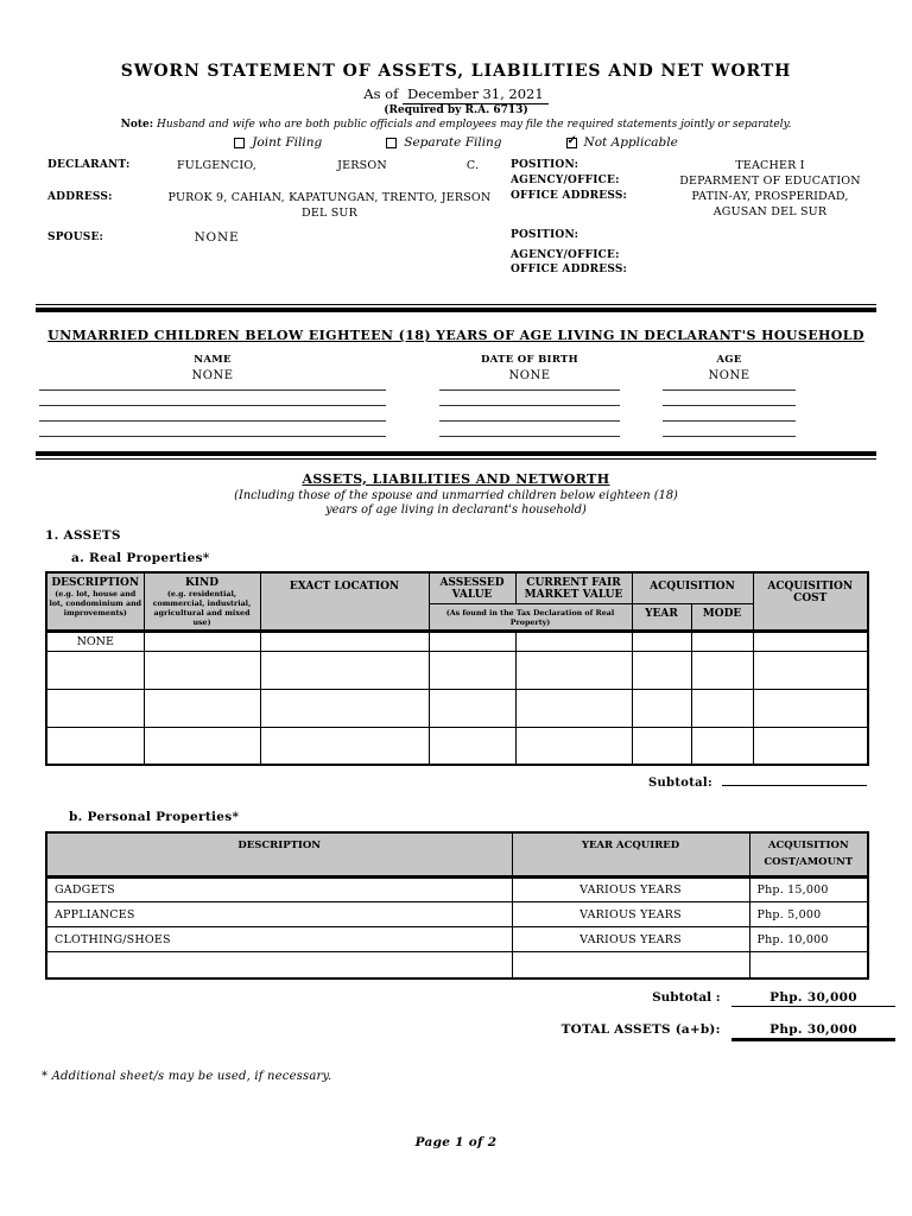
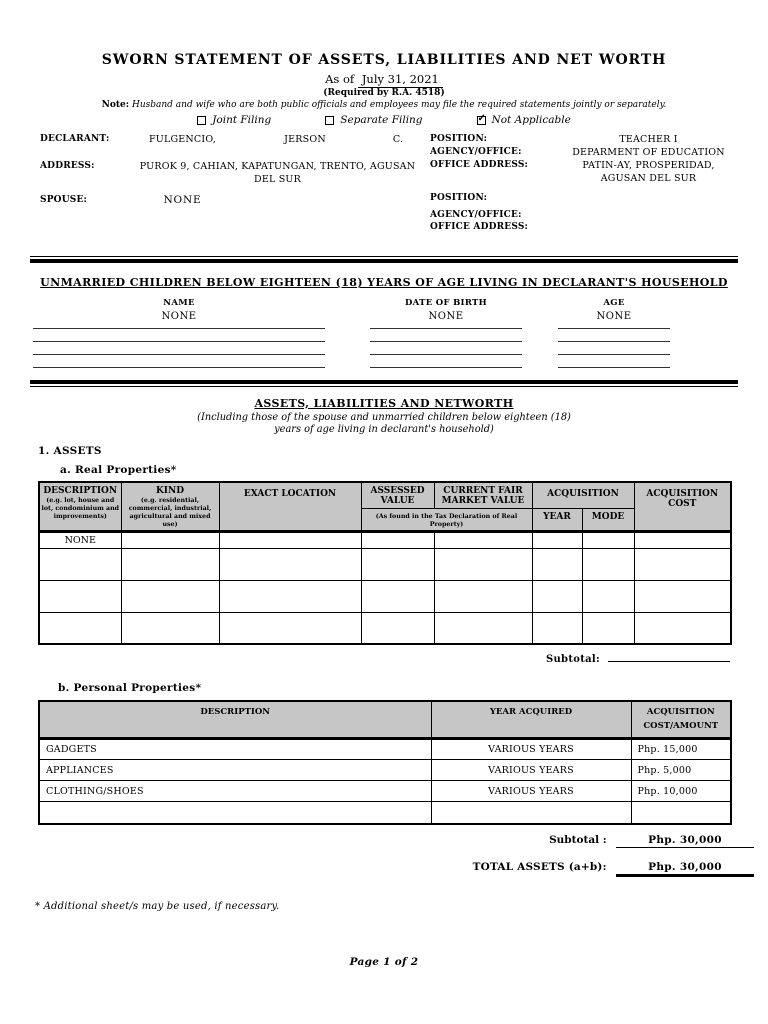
  SWORN STATEMENT OF ASSETS, LIABILITIES AND NET WORTH
- As of December 31, 2021
+ As of July 31, 2021
- (Required by R.A. 6713)
+ (Required by R.A. 4518)
  Note: Husband and wife who are both public officials and employees may file the required statements jointly or separately.
  Joint Filing
  Separate Filing
  Not Applicable
  DECLARANT:
  FULGENCIO,
  JERSON
  C.
  POSITION:
  TEACHER I
  AGENCY/OFFICE:
  DEPARMENT OF EDUCATION
  ADDRESS:
- PUROK 9, CAHIAN, KAPATUNGAN, TRENTO, JERSON
+ PUROK 9, CAHIAN, KAPATUNGAN, TRENTO, AGUSAN
  DEL SUR
  OFFICE ADDRESS:
  PATIN-AY, PROSPERIDAD,
  AGUSAN DEL SUR
  SPOUSE:
  NONE
  POSITION:
  AGENCY/OFFICE:
  OFFICE ADDRESS:
  UNMARRIED CHILDREN BELOW EIGHTEEN (18) YEARS OF AGE LIVING IN DECLARANT'S HOUSEHOLD
  NAME
  NONE
  DATE OF BIRTH
  NONE
  AGE
  NONE
  ASSETS, LIABILITIES AND NETWORTH
  (Including those of the spouse and unmarried children below eighteen (18)
  years of age living in declarant's household)
  1. ASSETS
  a. Real Properties*
  NONE
  Subtotal:
  b. Personal Properties*
  DESCRIPTION	YEAR ACQUIRED	ACQUISITION COST/AMOUNT
  GADGETS	VARIOUS YEARS	Php. 15,000
  APPLIANCES	VARIOUS YEARS	Php. 5,000
  CLOTHING/SHOES	VARIOUS YEARS	Php. 10,000
  Subtotal : Php. 30,000
  TOTAL ASSETS (a+b): Php. 30,000
  * Additional sheet/s may be used, if necessary.
  Page 1 of 2
